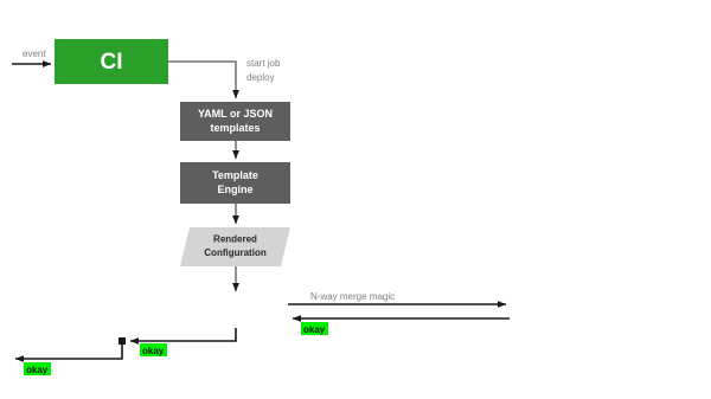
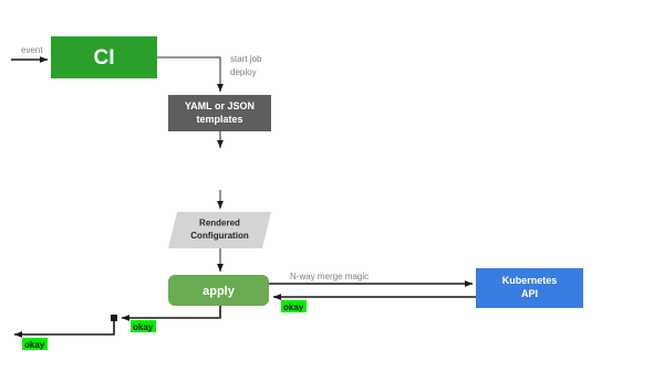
  CI
  YAML or JSON
  templates
- Template
- Engine
  Rendered
  Configuration
+ apply
+ Kubernetes
+ API
  event
  start job
  deploy
  N-way merge magic
  okay
  okay
  okay
